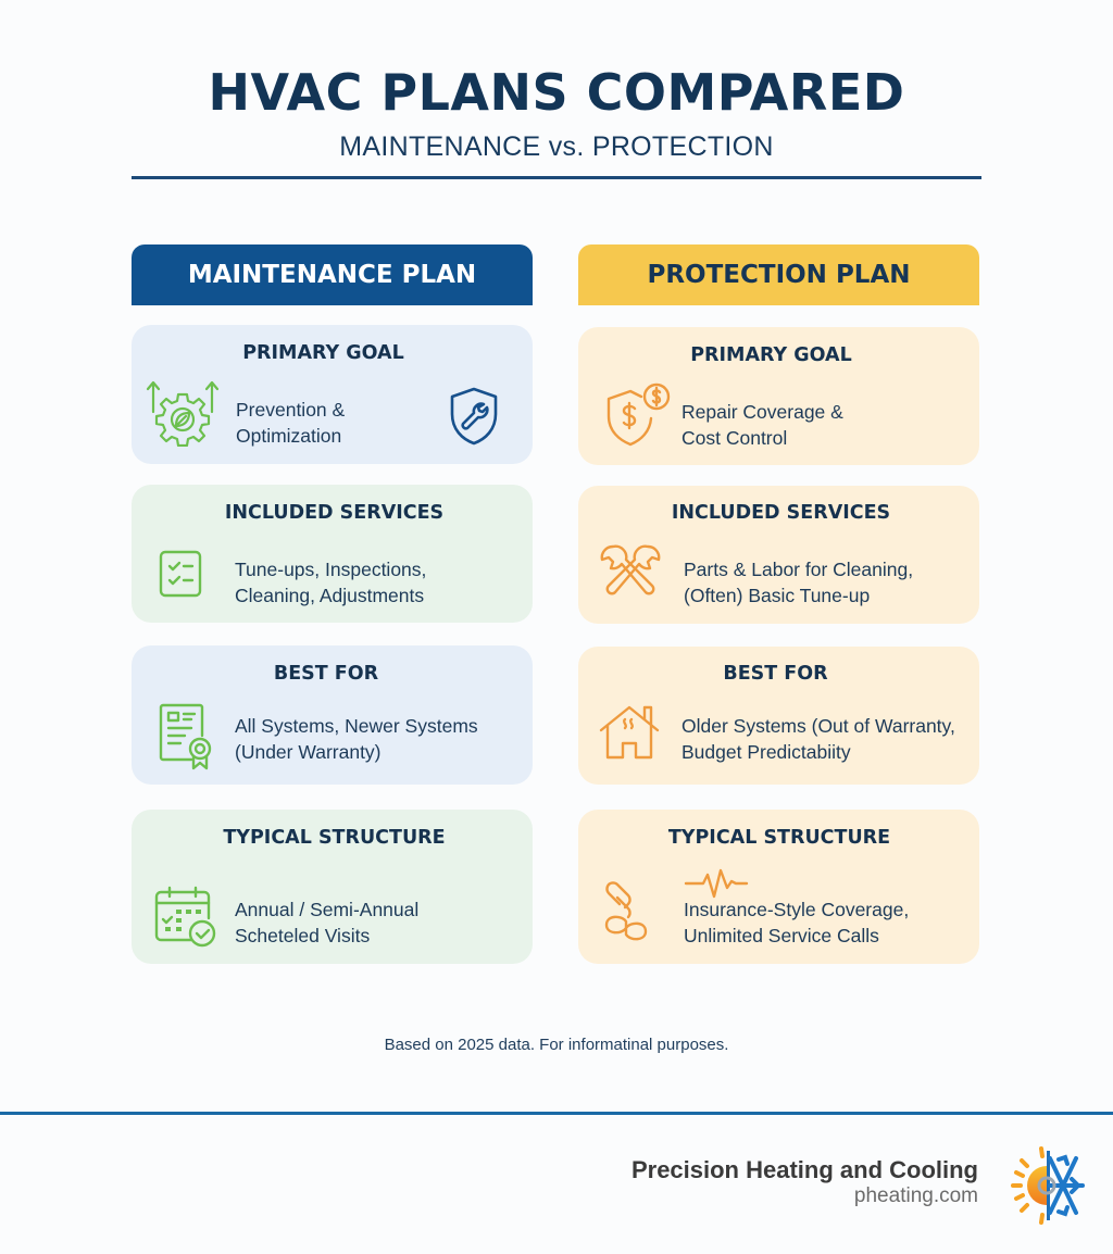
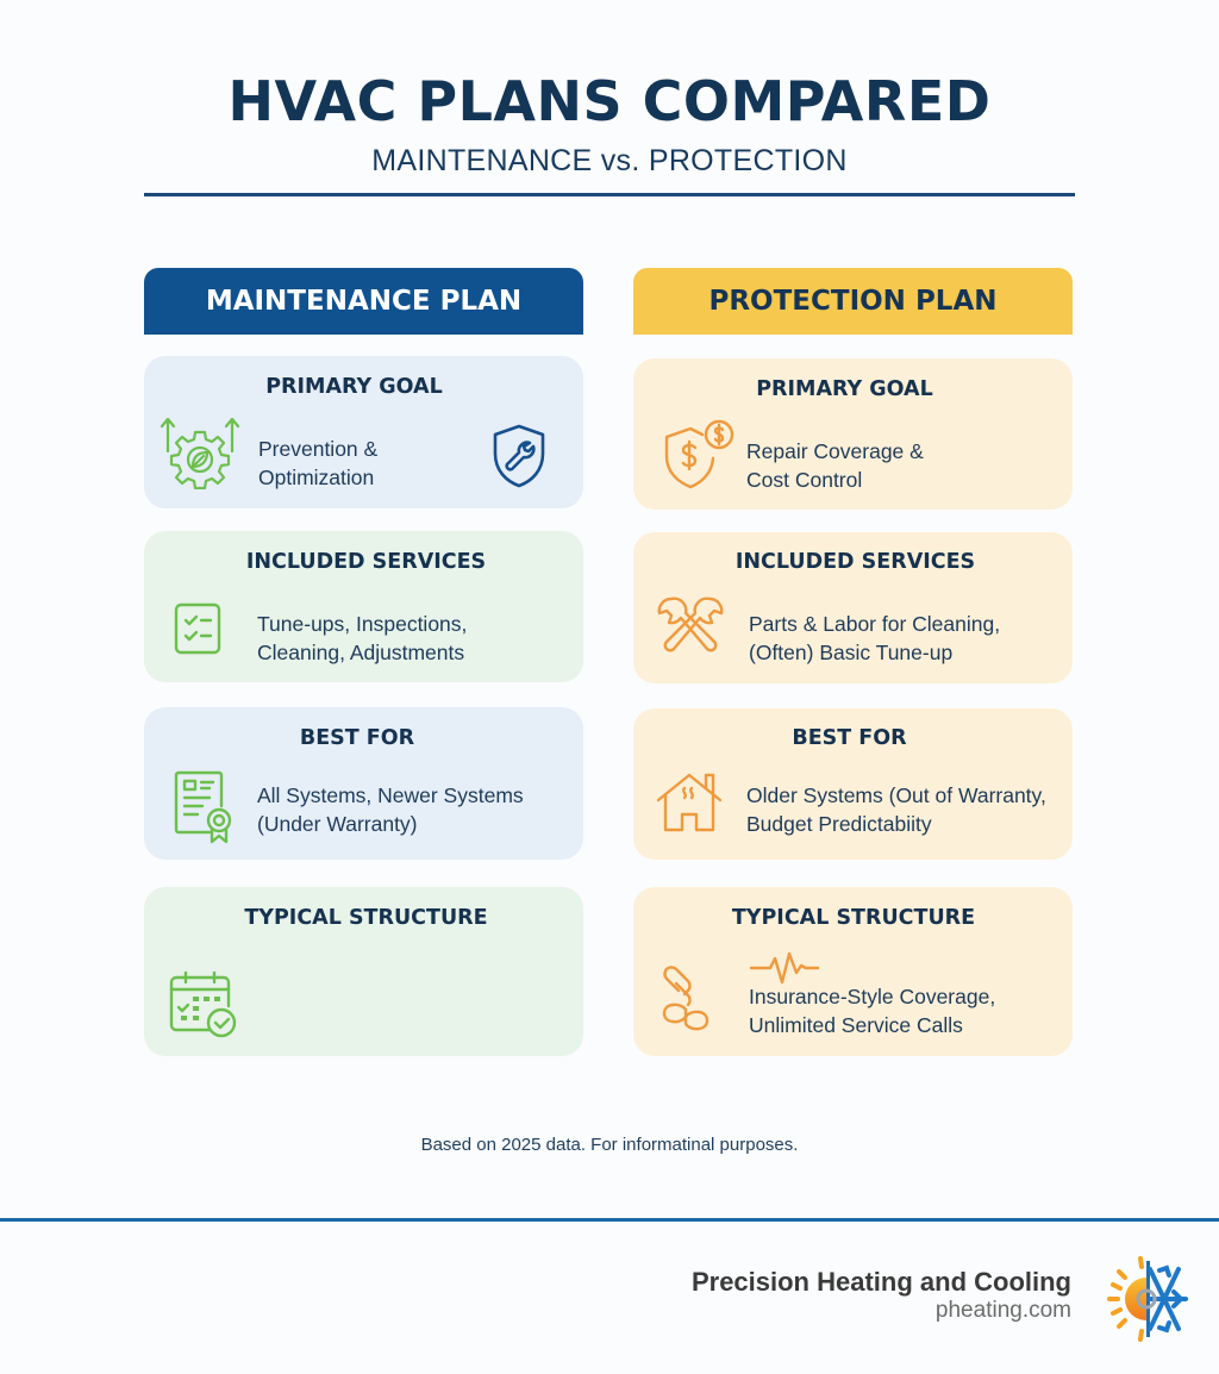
  HVAC PLANS COMPARED
  MAINTENANCE vs. PROTECTION
  MAINTENANCE PLAN
  PROTECTION PLAN
  PRIMARY GOAL
  Prevention &
  Optimization
  INCLUDED SERVICES
  Tune-ups, Inspections,
  Cleaning, Adjustments
  BEST FOR
  All Systems, Newer Systems
  (Under Warranty)
  TYPICAL STRUCTURE
- Annual / Semi-Annual
- Scheteled Visits
  PRIMARY GOAL
  Repair Coverage &
  Cost Control
  INCLUDED SERVICES
  Parts & Labor for Cleaning,
  (Often) Basic Tune-up
  BEST FOR
  Older Systems (Out of Warranty,
  Budget Predictabiity
  TYPICAL STRUCTURE
  Insurance-Style Coverage,
  Unlimited Service Calls
  Based on 2025 data. For informatinal purposes.
  Precision Heating and Cooling
  pheating.com
